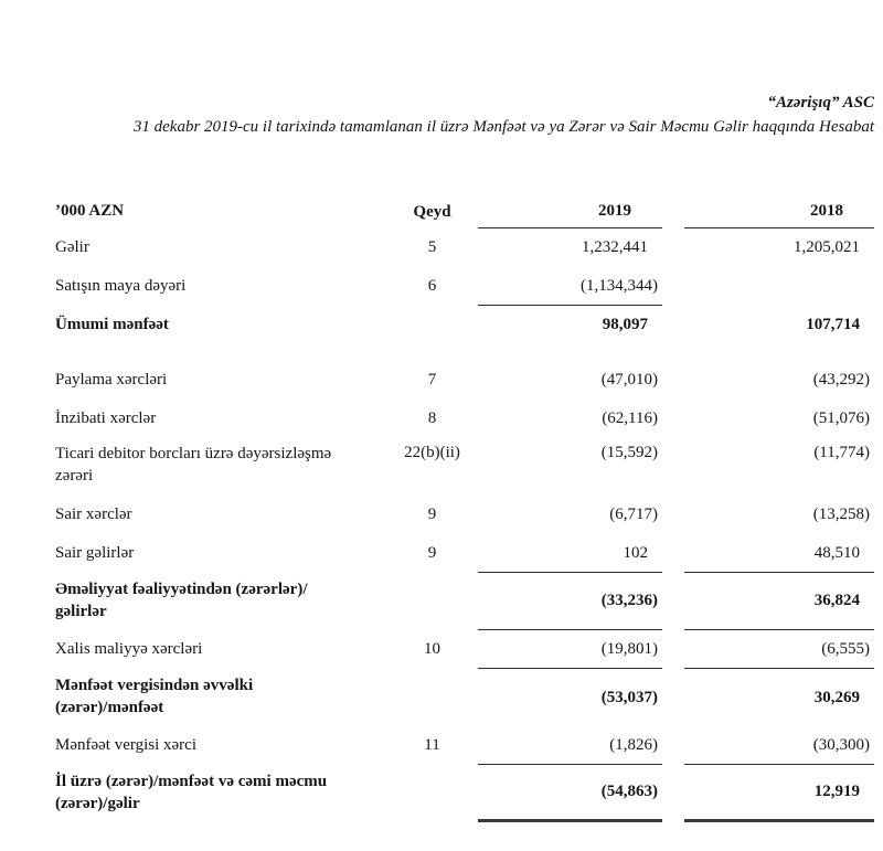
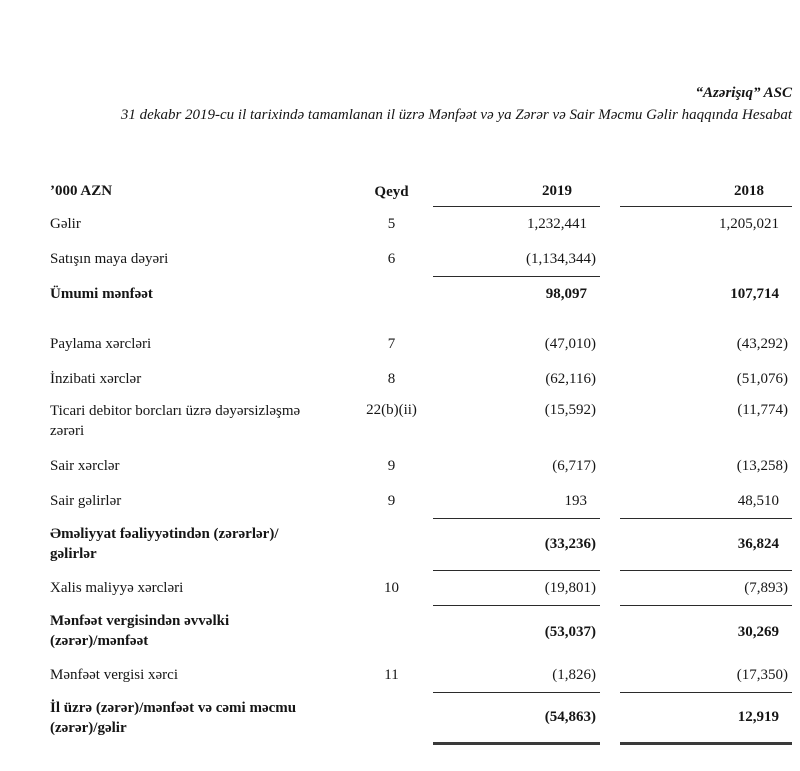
  “Azərişıq” ASC
  31 dekabr 2019-cu il tarixində tamamlanan il üzrə Mənfəət və ya Zərər və Sair Məcmu Gəlir haqqında Hesabat
  ’000 AZN
  Qeyd
  2019
  2018
  Gəlir
  5
  1,232,441
  1,205,021
  Satışın maya dəyəri
  6
  (1,134,344)
  Ümumi mənfəət
  98,097
  107,714
  Paylama xərcləri
  7
  (47,010)
  (43,292)
  İnzibati xərclər
  8
  (62,116)
  (51,076)
  Ticari debitor borcları üzrə dəyərsizləşmə
  zərəri
  22(b)(ii)
  (15,592)
  (11,774)
  Sair xərclər
  9
  (6,717)
  (13,258)
  Sair gəlirlər
  9
- 102
+ 193
  48,510
  Əməliyyat fəaliyyətindən (zərərlər)/
  gəlirlər
  (33,236)
  36,824
  Xalis maliyyə xərcləri
  10
  (19,801)
- (6,555)
+ (7,893)
  Mənfəət vergisindən əvvəlki
  (zərər)/mənfəət
  (53,037)
  30,269
  Mənfəət vergisi xərci
  11
  (1,826)
- (30,300)
+ (17,350)
  İl üzrə (zərər)/mənfəət və cəmi məcmu
  (zərər)/gəlir
  (54,863)
  12,919
